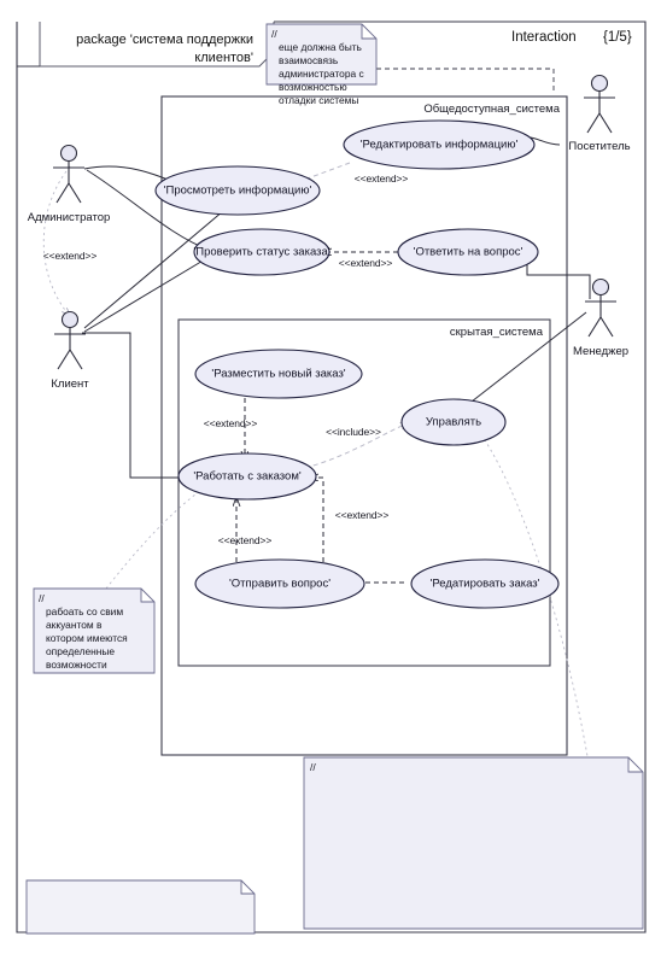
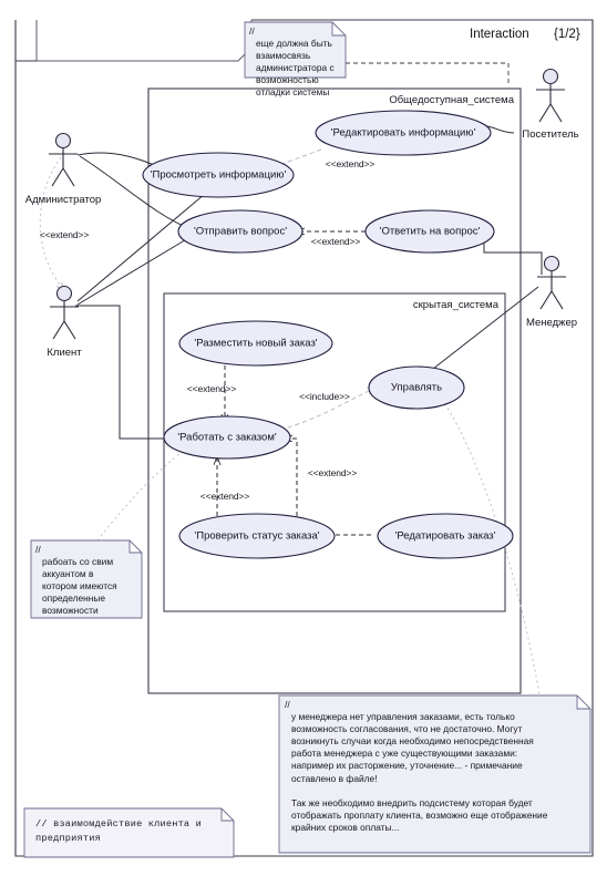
- package 'система поддержки клиентов'
  Interaction
- {1/5}
+ {1/2}
  Общедоступная_система
  скрытая_система
  Администратор
  Клиент
  Посетитель
  Менеджер
  'Просмотреть информацию'
  'Редактировать информацию'
- 'Проверить статус заказа'
+ 'Отправить вопрос'
  'Ответить на вопрос'
  'Разместить новый заказ'
  'Работать с заказом'
  Управлять
- 'Отправить вопрос'
+ 'Проверить статус заказа'
  'Редатировать заказ'
  <<extend>>
  <<extend>>
  <<extend>>
  <<extend>>
  <<include>>
  <<extend>>
  <<extend>>
  //
  еще должна быть
  взаимосвязь администратора с
  возможностью отладки системы
  //
  рабоать со свим
  аккуантом в
  котором имеются
  определенные
  возможности
  //
+ у менеджера нет управления заказами, есть только
+ возможность согласования, что не достаточно. Могут
+ возникнуть случаи когда необходимо непосредственная
+ работа менеджера с уже существующими заказами:
+ например их расторжение, уточнение... - примечание
+ оставлено в файле!
+ Так же необходимо внедрить подсистему которая будет
+ отображать проплату клиента, возможно еще отображение
+ крайних сроков оплаты...
+ // взаимомдействие клиента и
+ предприятия
